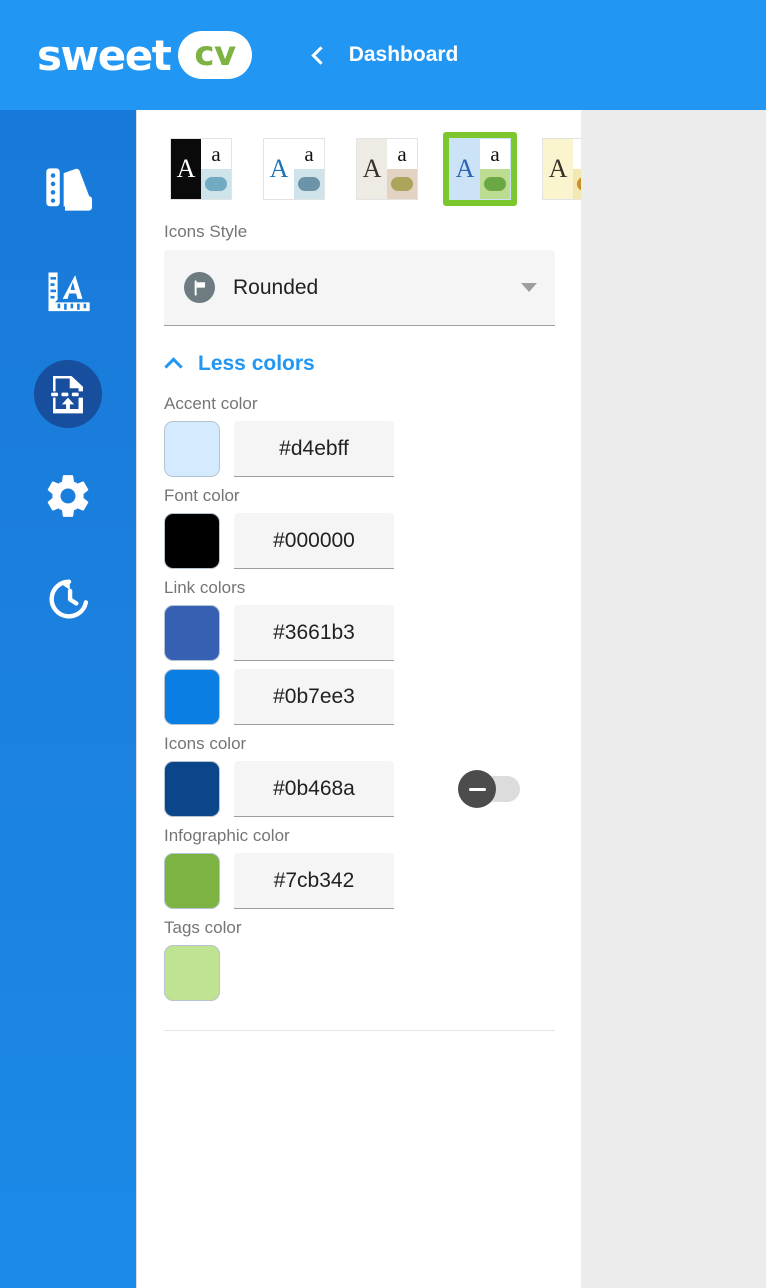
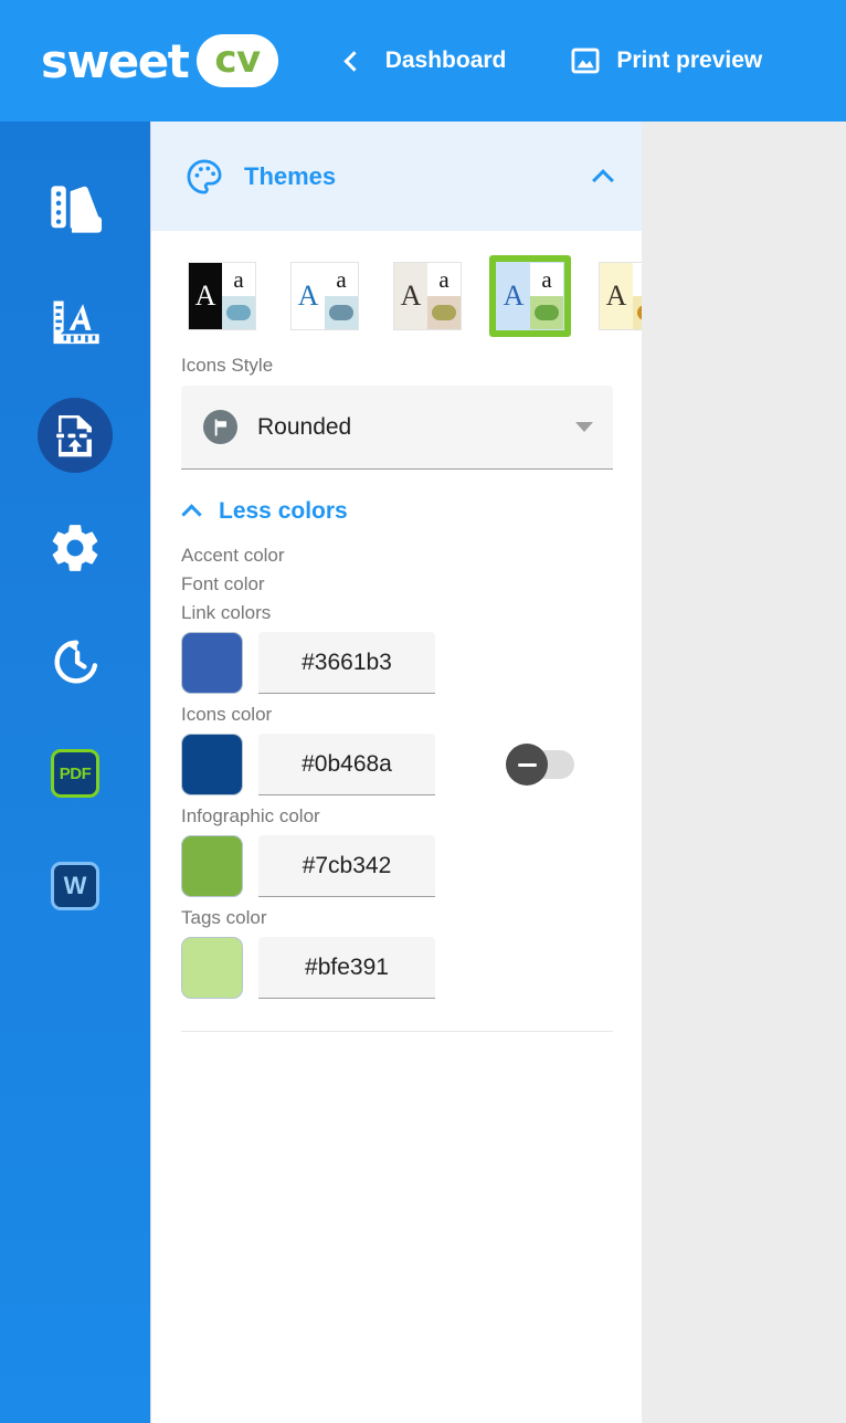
  sweet
  cv
  Dashboard
+ Print preview
+ PDF
+ W
+ Themes
  A
  a
  A
  a
  A
  a
  A
  a
  A
  Icons Style
  Rounded
  Less colors
  Accent color
- #d4ebff
  Font color
- #000000
  Link colors
  #3661b3
- #0b7ee3
  Icons color
  #0b468a
  Infographic color
  #7cb342
  Tags color
+ #bfe391
